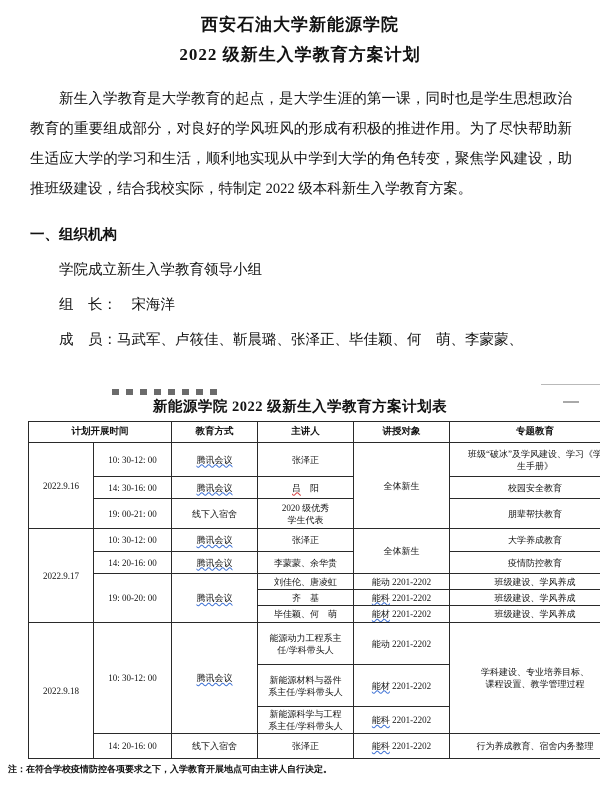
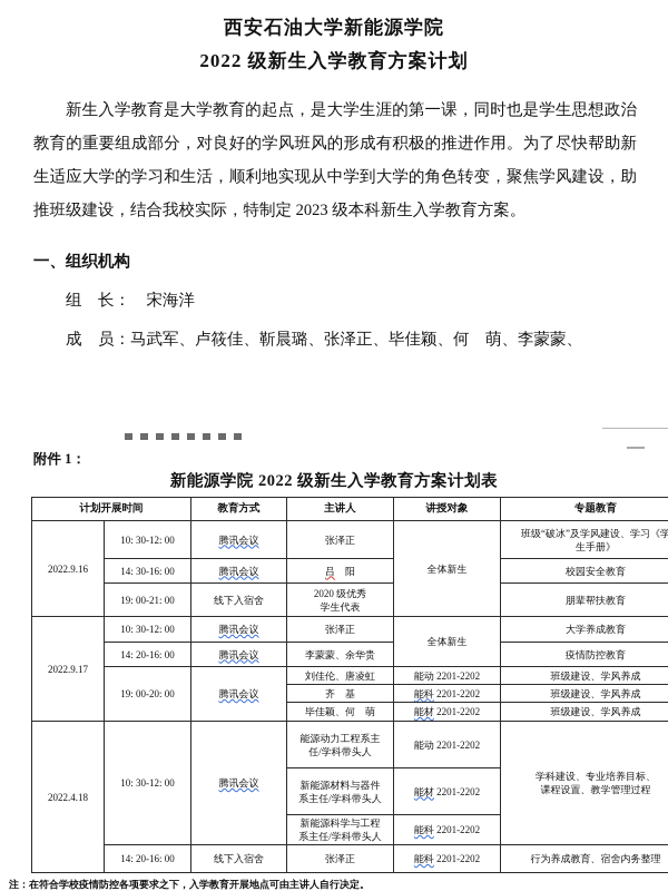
  西安石油大学新能源学院
  2022 级新生入学教育方案计划
- 新生入学教育是大学教育的起点，是大学生涯的第一课，同时也是学生思想政治教育的重要组成部分，对良好的学风班风的形成有积极的推进作用。为了尽快帮助新生适应大学的学习和生活，顺利地实现从中学到大学的角色转变，聚焦学风建设，助推班级建设，结合我校实际，特制定 2022 级本科新生入学教育方案。
+ 新生入学教育是大学教育的起点，是大学生涯的第一课，同时也是学生思想政治教育的重要组成部分，对良好的学风班风的形成有积极的推进作用。为了尽快帮助新生适应大学的学习和生活，顺利地实现从中学到大学的角色转变，聚焦学风建设，助推班级建设，结合我校实际，特制定 2023 级本科新生入学教育方案。
  一、组织机构
- 学院成立新生入学教育领导小组
  组 长： 宋海洋
  成 员：马武军、卢筱佳、靳晨璐、张泽正、毕佳颖、何 萌、李蒙蒙、
+ 附件 1：
  新能源学院 2022 级新生入学教育方案计划表
  计划开展时间	教育方式	主讲人	讲授对象	专题教育
  2022.9.16	10: 30-12: 00	腾讯会议	张泽正	全体新生	班级“破冰”及学风建设、学习《学 生手册》
  14: 30-16: 00	腾讯会议	吕 阳	校园安全教育
  19: 00-21: 00	线下入宿舍	2020 级优秀 学生代表	朋辈帮扶教育
  2022.9.17	10: 30-12: 00	腾讯会议	张泽正	全体新生	大学养成教育
  14: 20-16: 00	腾讯会议	李蒙蒙、余华贵	疫情防控教育
  19: 00-20: 00	腾讯会议	刘佳伦、唐凌虹	能动 2201-2202	班级建设、学风养成
  齐 基	能科 2201-2202	班级建设、学风养成
  毕佳颖、何 萌	能材 2201-2202	班级建设、学风养成
- 2022.9.18	10: 30-12: 00	腾讯会议	能源动力工程系主 任/学科带头人	能动 2201-2202	学科建设、专业培养目标、 课程设置、教学管理过程
+ 2022.4.18	10: 30-12: 00	腾讯会议	能源动力工程系主 任/学科带头人	能动 2201-2202	学科建设、专业培养目标、 课程设置、教学管理过程
  新能源材料与器件 系主任/学科带头人	能材 2201-2202
  新能源科学与工程 系主任/学科带头人	能科 2201-2202
  14: 20-16: 00	线下入宿舍	张泽正	能科 2201-2202	行为养成教育、宿舍内务整理
  注：在符合学校疫情防控各项要求之下，入学教育开展地点可由主讲人自行决定。
